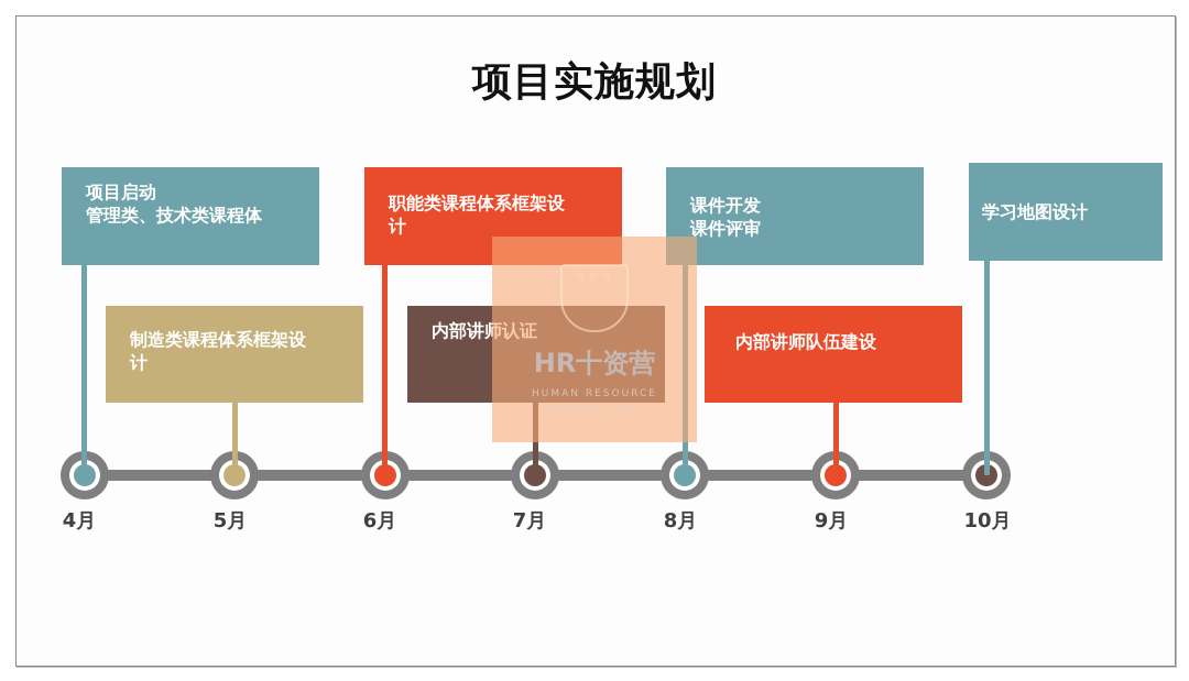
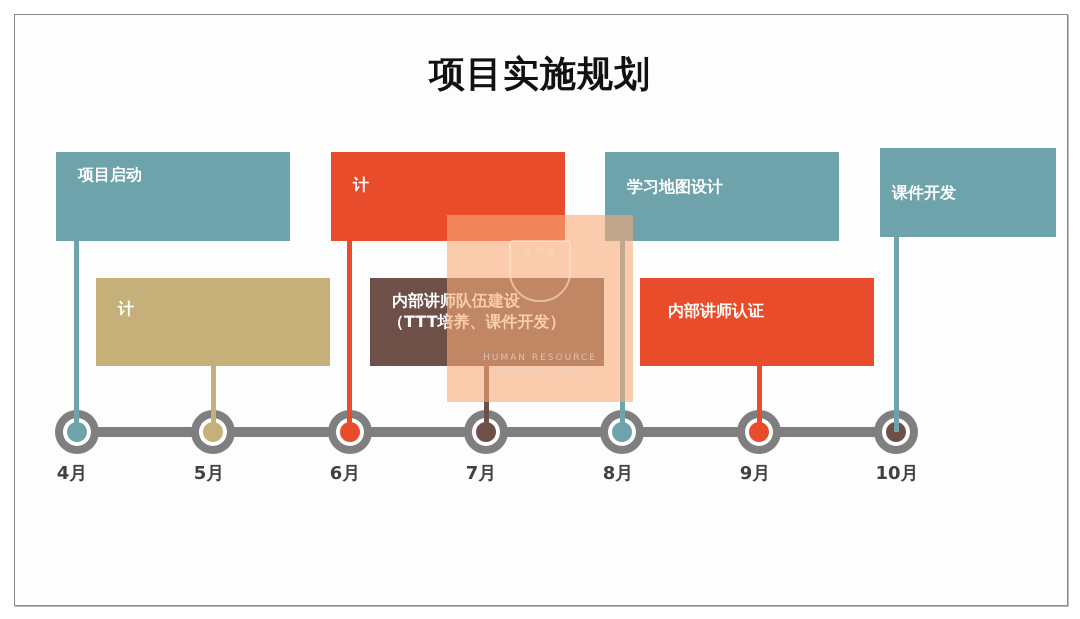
  项目实施规划
  项目启动
- 管理类、技术类课程体
- 制造类课程体系框架设
  计
- 职能类课程体系框架设
  计
- 内部讲师认证
+ 内部讲师队伍建设
+ （TTT培养、课件开发）
- 课件开发
+ 学习地图设计
- 课件评审
- 内部讲师队伍建设
+ 内部讲师认证
- 学习地图设计
+ 课件开发
  4月
  5月
  6月
  7月
  8月
  9月
  10月
- HR十资营
  HUMAN RESOURCE
  GROWTH CAMP
